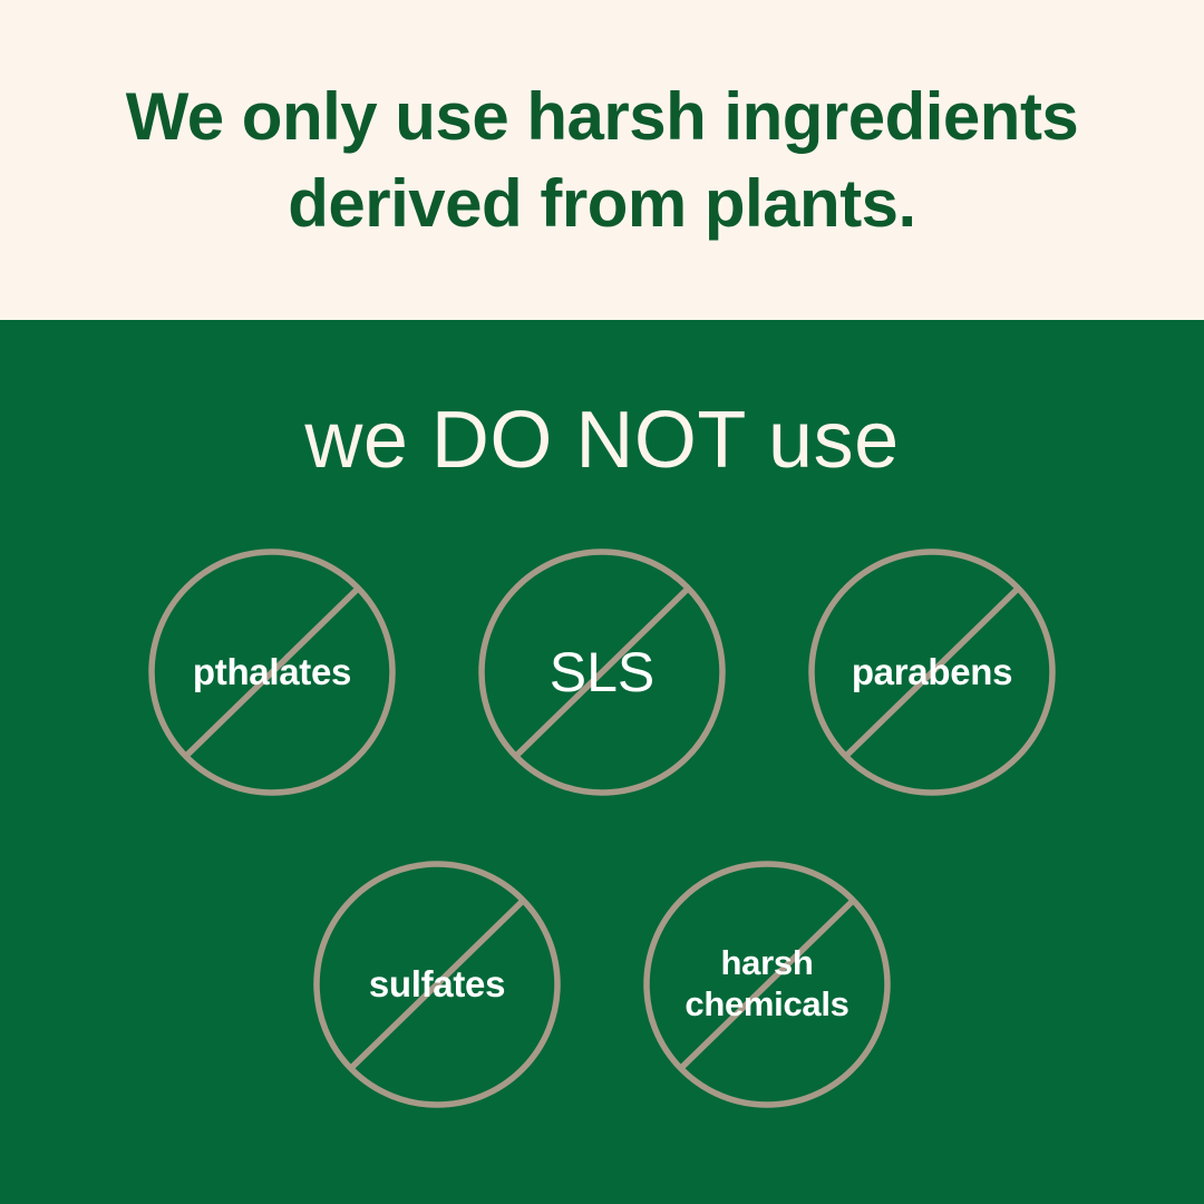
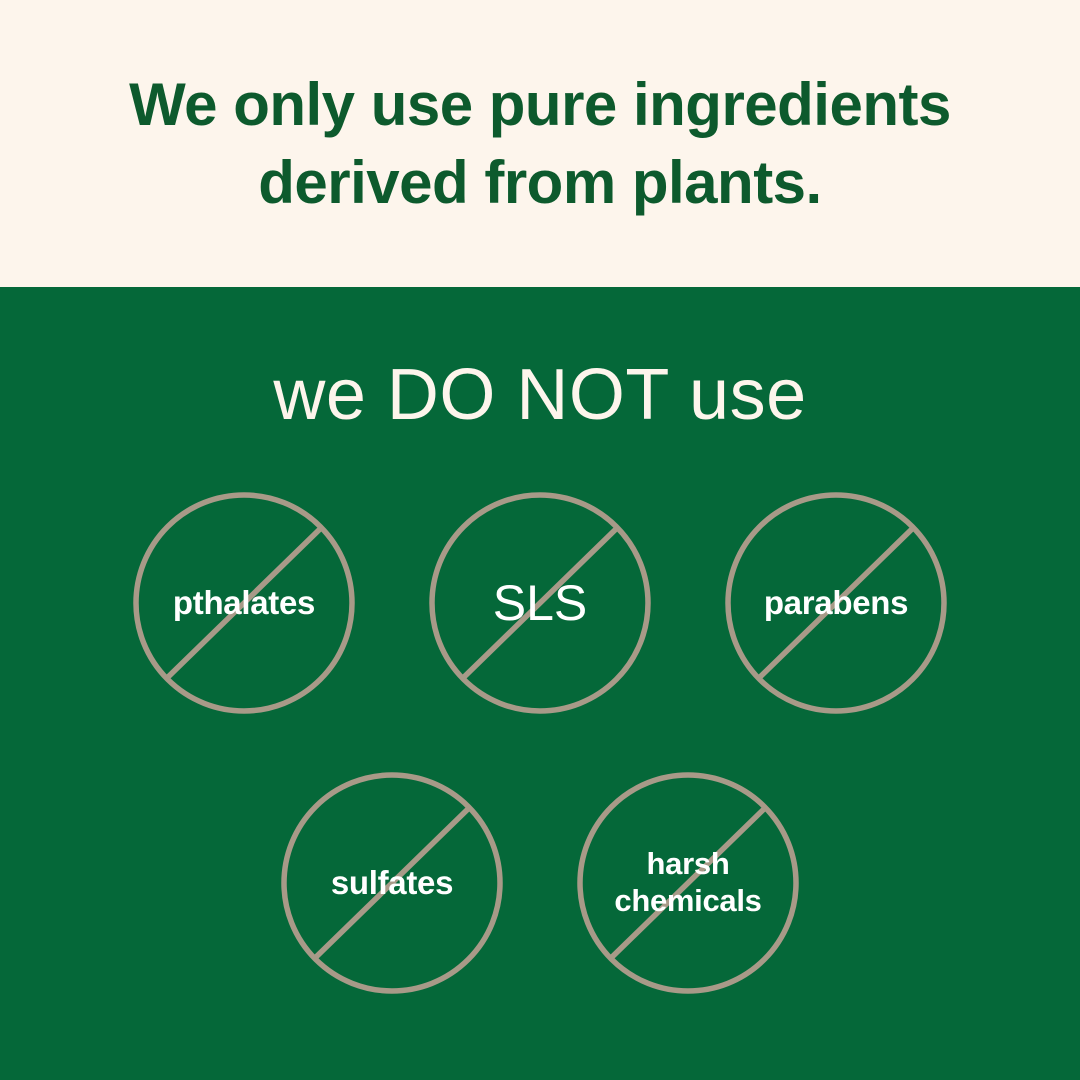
- We only use harsh ingredients
+ We only use pure ingredients
  derived from plants.
  we DO NOT use
  pthalates
  SLS
  parabens
  sulfates
  harsh
  chemicals
